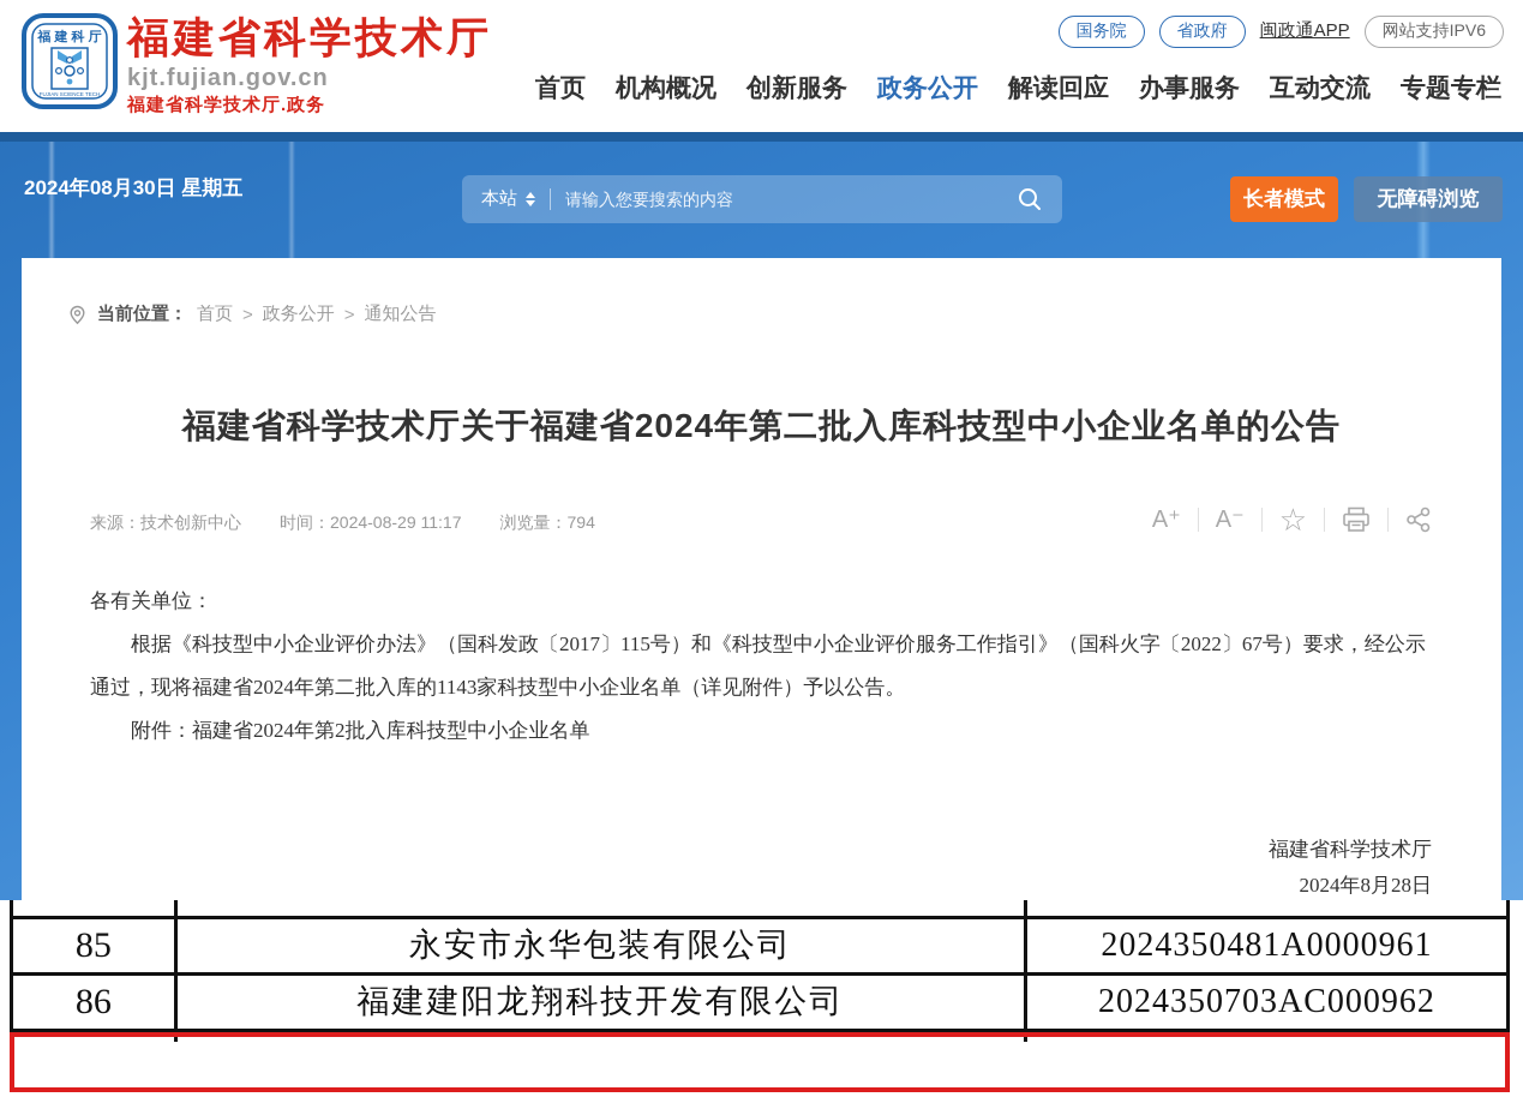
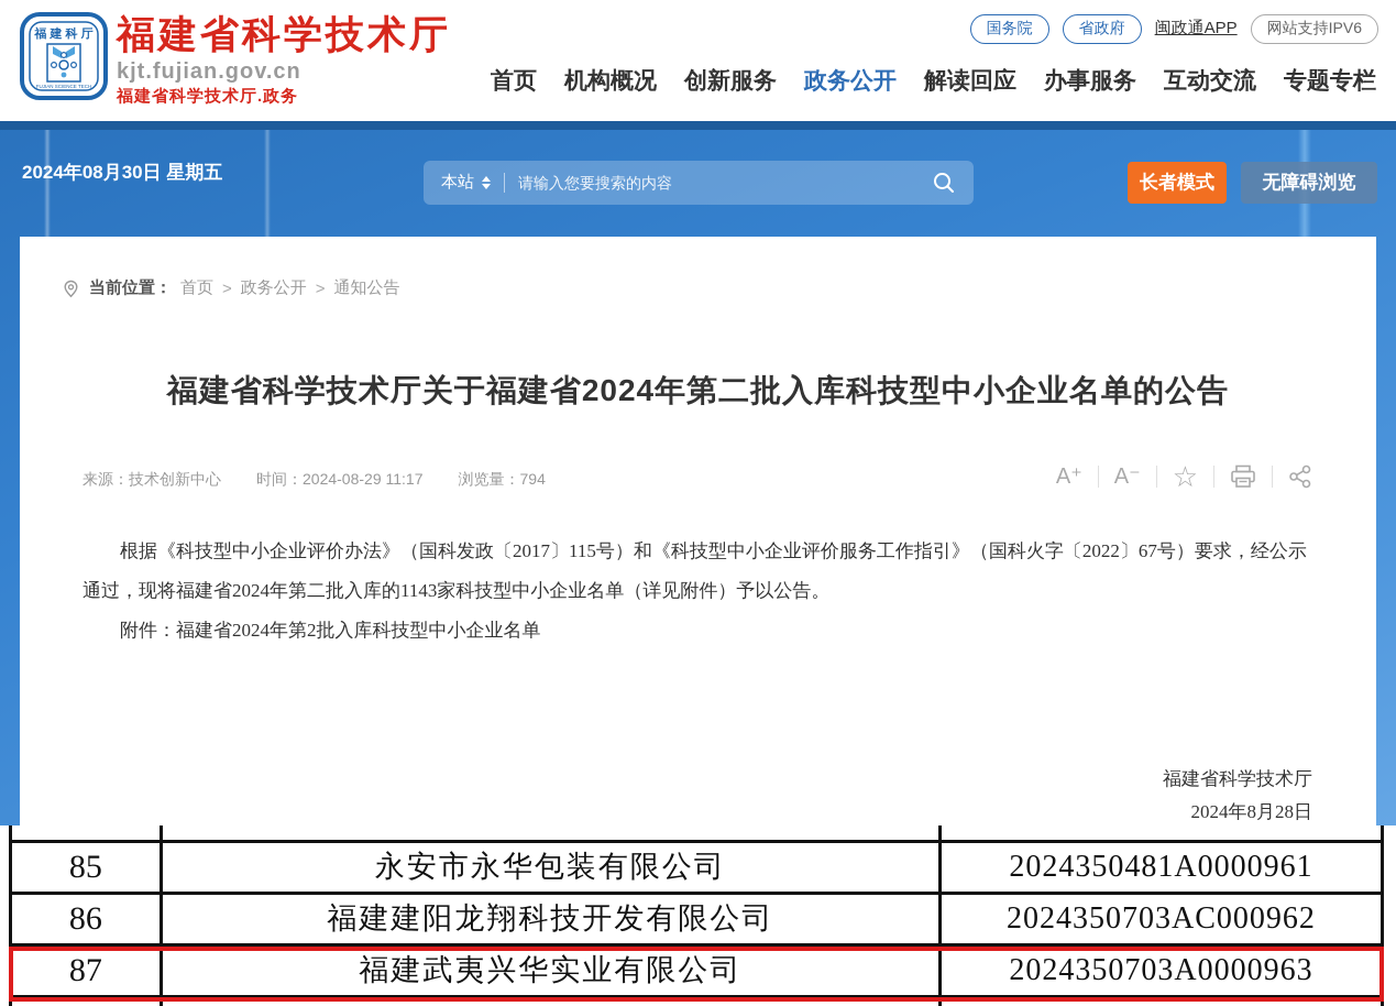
  福 建 科 厅
  福建省科学技术厅
  kjt.fujian.gov.cn
  福建省科学技术厅.政务
  国务院
  省政府
  闽政通APP
  网站支持IPV6
  首页
  机构概况
  创新服务
  政务公开
  解读回应
  办事服务
  互动交流
  专题专栏
  2024年08月30日 星期五
  本站
  请输入您要搜索的内容
  长者模式
  无障碍浏览
  当前位置：
  首页
  >
  政务公开
  >
  通知公告
  福建省科学技术厅关于福建省2024年第二批入库科技型中小企业名单的公告
  来源：技术创新中心
  时间：2024-08-29 11:17
  浏览量：794
  A⁺
  A⁻
  ☆
- 各有关单位：
  根据《科技型中小企业评价办法》（国科发政〔2017〕115号）和《科技型中小企业评价服务工作指引》（国科火字〔2022〕67号）要求，经公示通过，现将福建省2024年第二批入库的1143家科技型中小企业名单（详见附件）予以公告。
  附件：福建省2024年第2批入库科技型中小企业名单
  福建省科学技术厅
  2024年8月28日
  85
  永安市永华包装有限公司
  2024350481A0000961
  86
  福建建阳龙翔科技开发有限公司
  2024350703AC000962
+ 87
+ 福建武夷兴华实业有限公司
+ 2024350703A0000963
